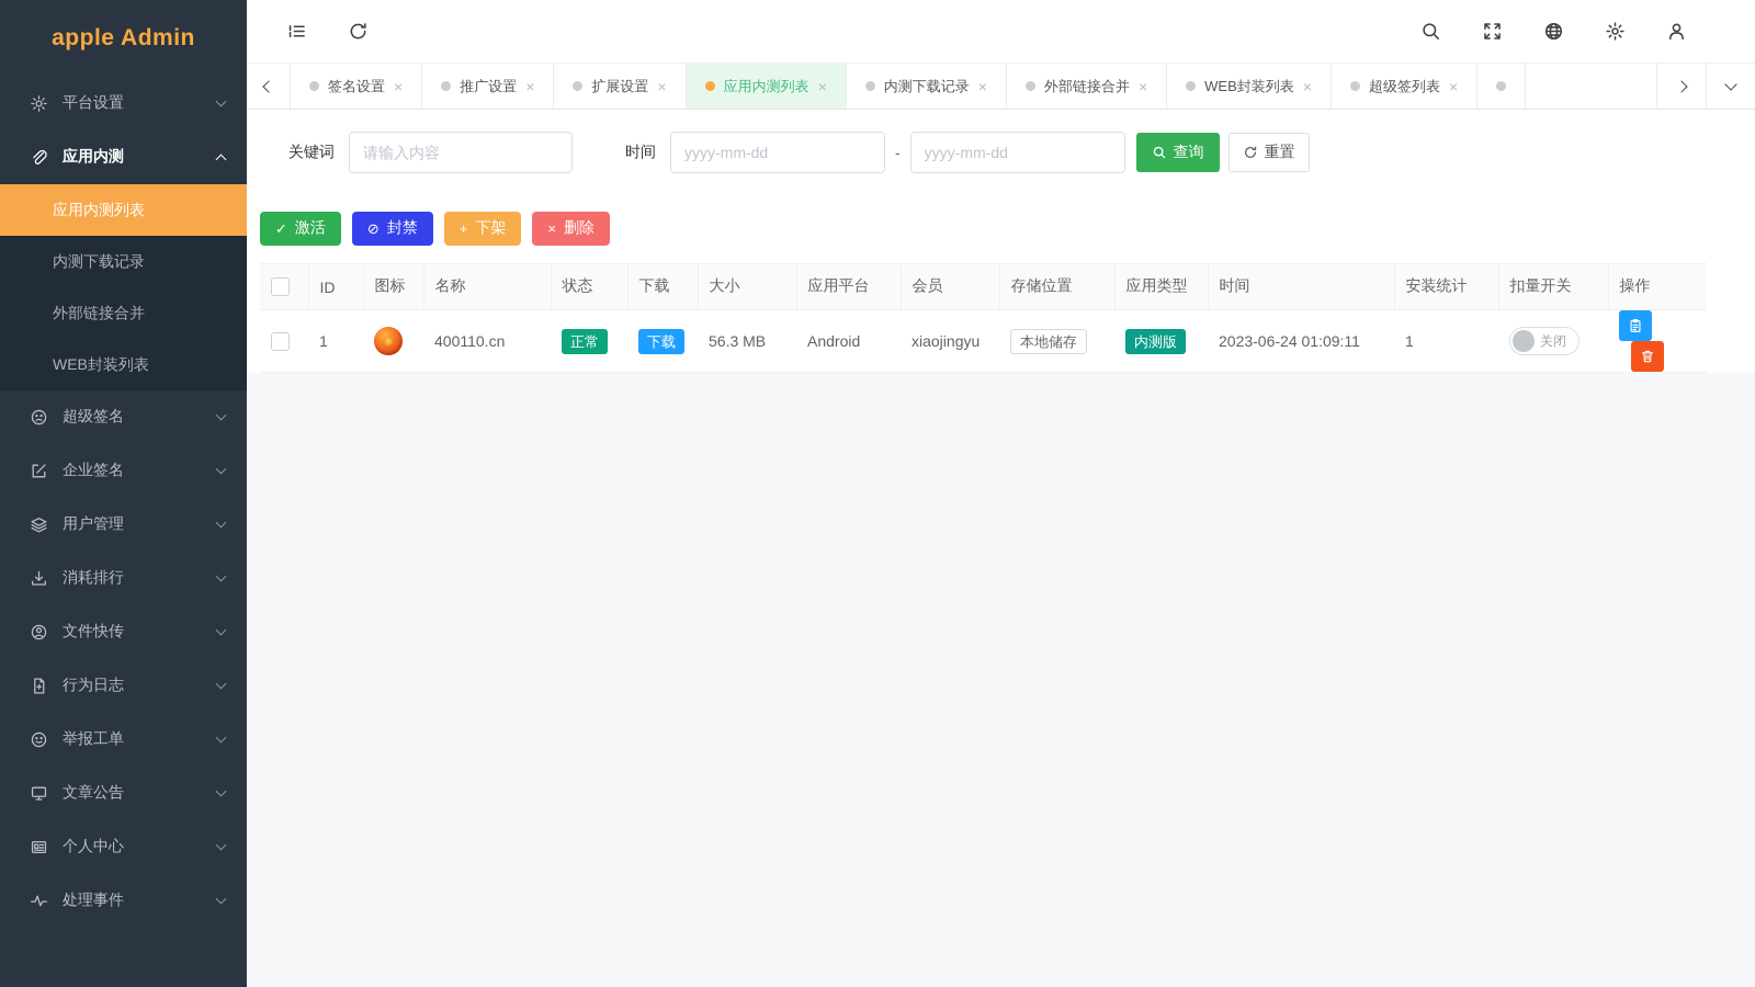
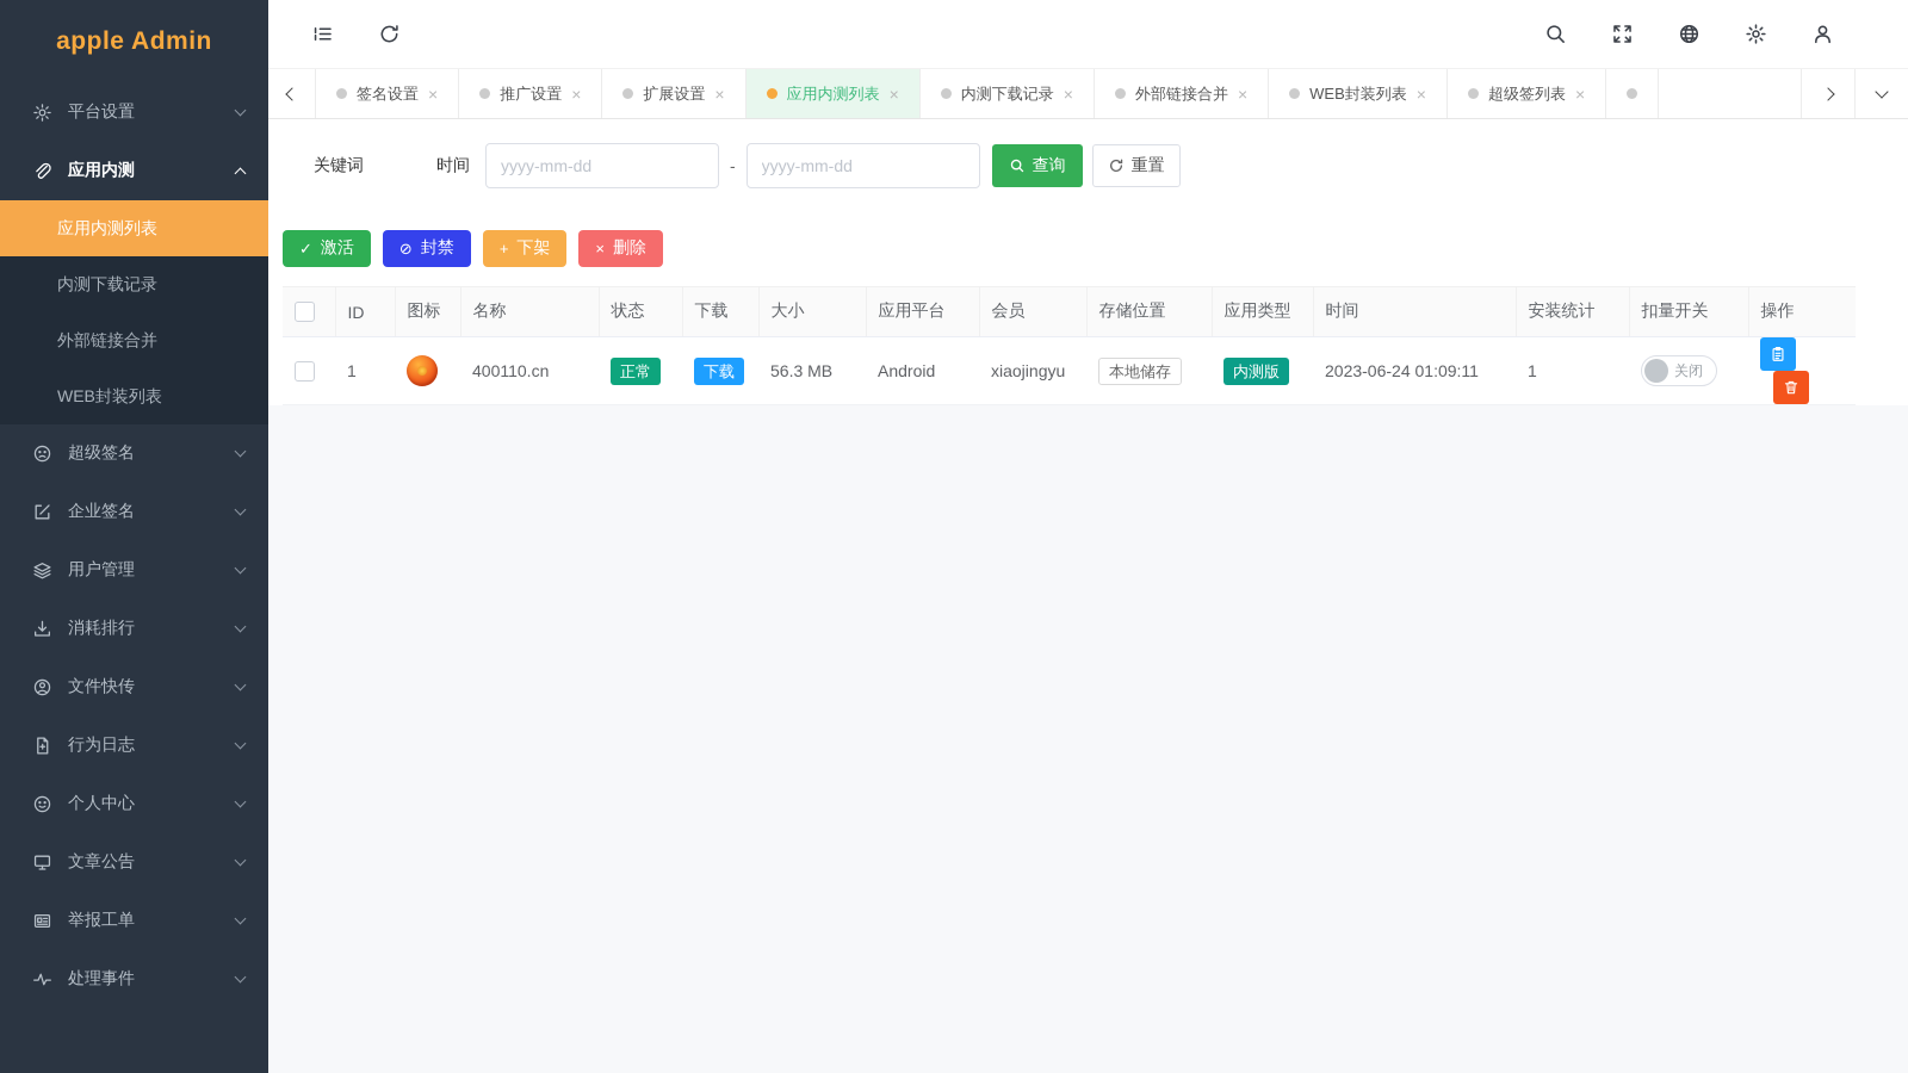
  apple Admin
  平台设置
  应用内测
  应用内测列表
  内测下载记录
  外部链接合并
  WEB封装列表
  超级签名
  企业签名
  用户管理
  消耗排行
  文件快传
  行为日志
- 举报工单
+ 个人中心
  文章公告
- 个人中心
+ 举报工单
  处理事件
  签名设置
  ×
  推广设置
  ×
  扩展设置
  ×
  应用内测列表
  ×
  内测下载记录
  ×
  外部链接合并
  ×
  WEB封装列表
  ×
  超级签列表
  ×
  关键词
- 请输入内容
  时间
  yyyy-mm-dd
  -
  yyyy-mm-dd
  查询
  重置
  ✓
  激活
  ⊘
  封禁
  +
  下架
  ×
  删除
  	ID	图标	名称	状态	下载	大小	应用平台	会员	存储位置	应用类型	时间	安装统计	扣量开关	操作
  	1		400110.cn	正常	下载	56.3 MB	Android	xiaojingyu	本地储存	内测版	2023-06-24 01:09:11	1	关闭
